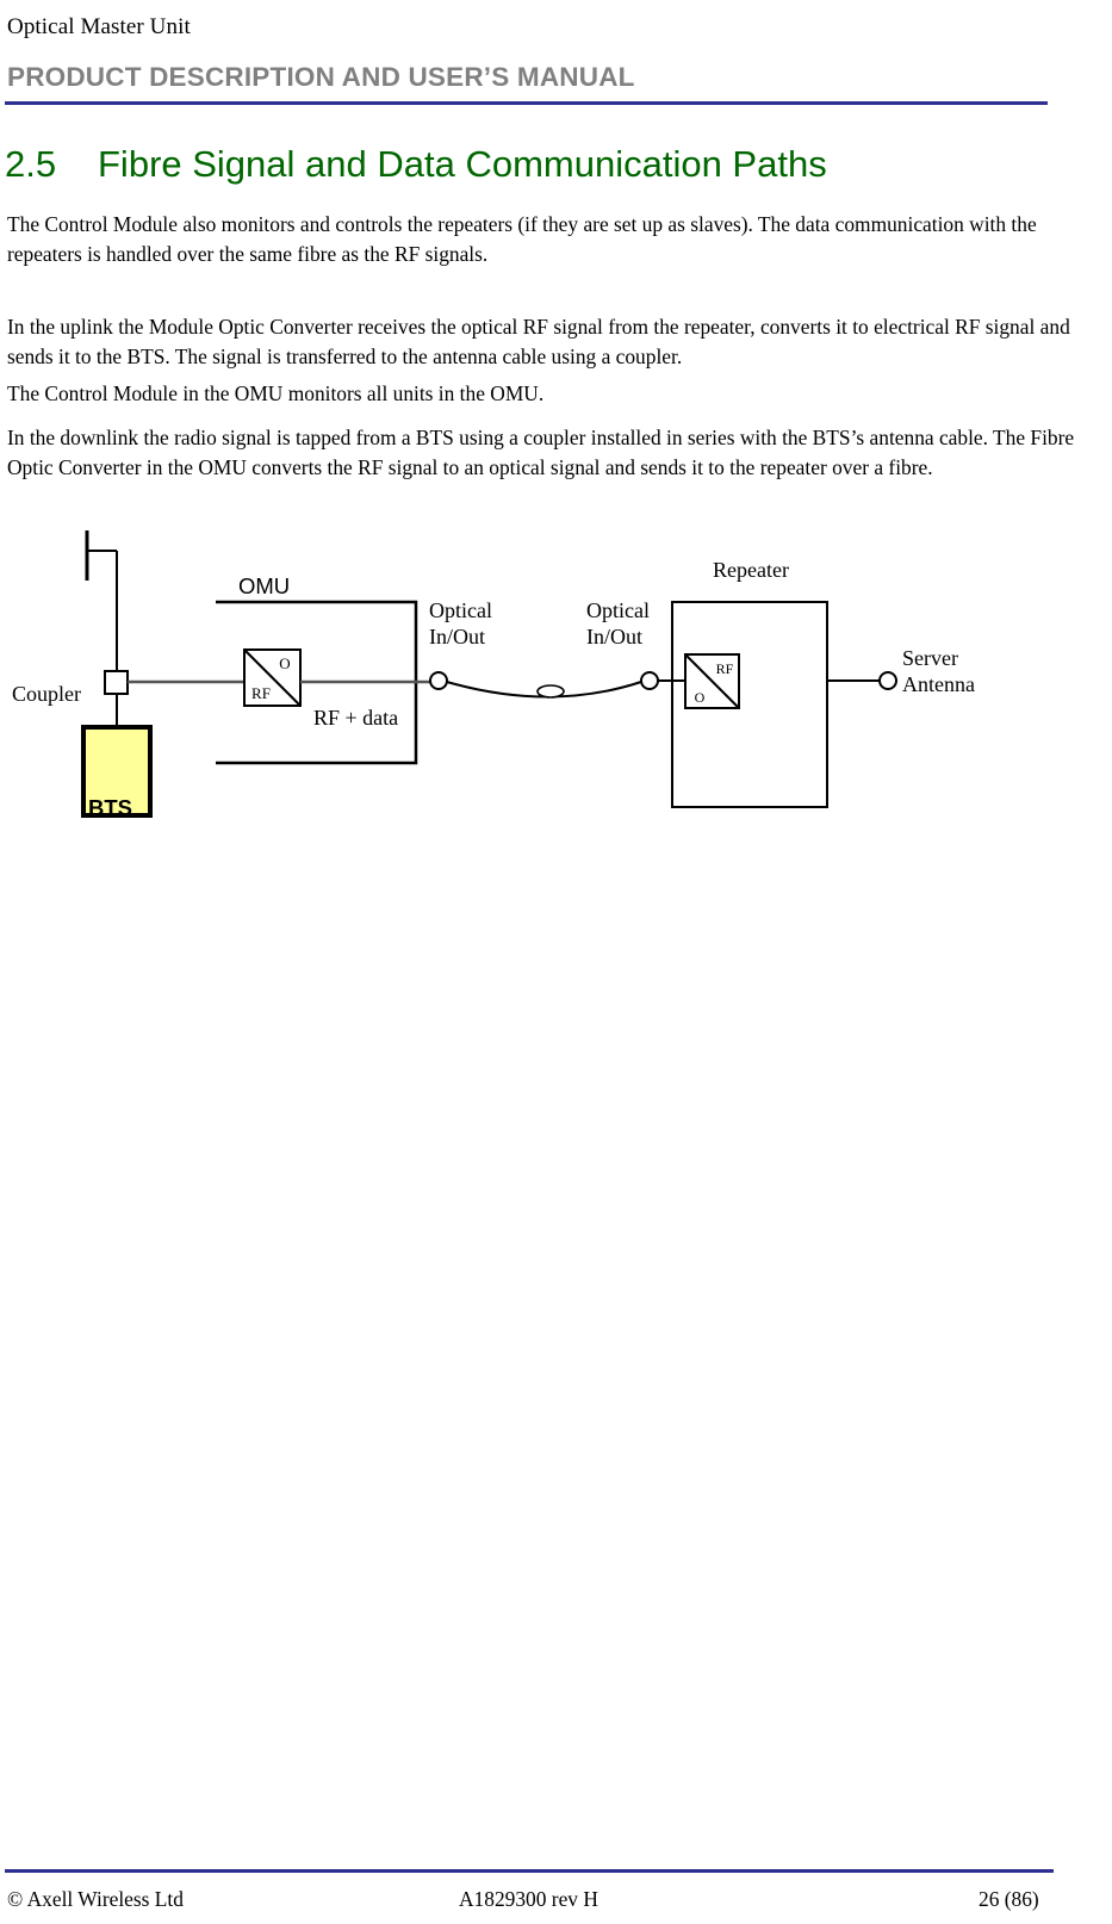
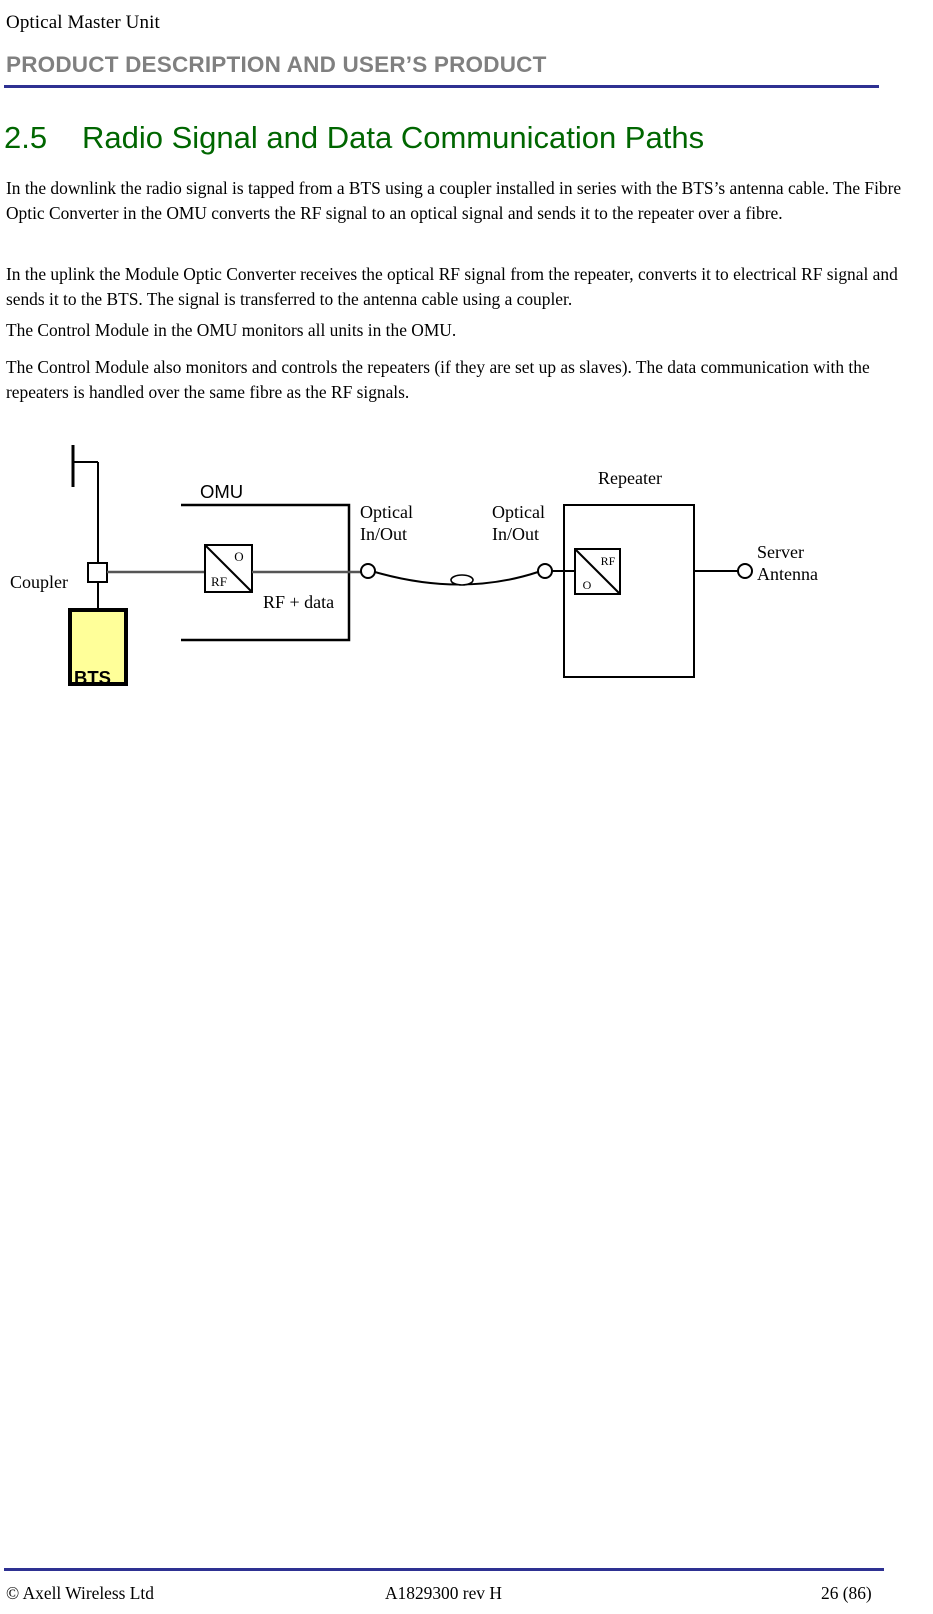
  Optical Master Unit
- PRODUCT DESCRIPTION AND USER’S MANUAL
+ PRODUCT DESCRIPTION AND USER’S PRODUCT
- 2.5 Fibre Signal and Data Communication Paths
+ 2.5 Radio Signal and Data Communication Paths
- The Control Module also monitors and controls the repeaters (if they are set up as slaves). The data communication with the repeaters is handled over the same fibre as the RF signals.
+ In the downlink the radio signal is tapped from a BTS using a coupler installed in series with the BTS’s antenna cable. The Fibre Optic Converter in the OMU converts the RF signal to an optical signal and sends it to the repeater over a fibre.
  In the uplink the Module Optic Converter receives the optical RF signal from the repeater, converts it to electrical RF signal and sends it to the BTS. The signal is transferred to the antenna cable using a coupler.
  The Control Module in the OMU monitors all units in the OMU.
- In the downlink the radio signal is tapped from a BTS using a coupler installed in series with the BTS’s antenna cable. The Fibre Optic Converter in the OMU converts the RF signal to an optical signal and sends it to the repeater over a fibre.
+ The Control Module also monitors and controls the repeaters (if they are set up as slaves). The data communication with the repeaters is handled over the same fibre as the RF signals.
  O
  RF
  RF
  O
  Coupler
  BTS
  OMU
  RF + data
  Optical
  In/Out
  Optical
  In/Out
  Repeater
  Server
  Antenna
  © Axell Wireless Ltd
  A1829300 rev H
  26 (86)
